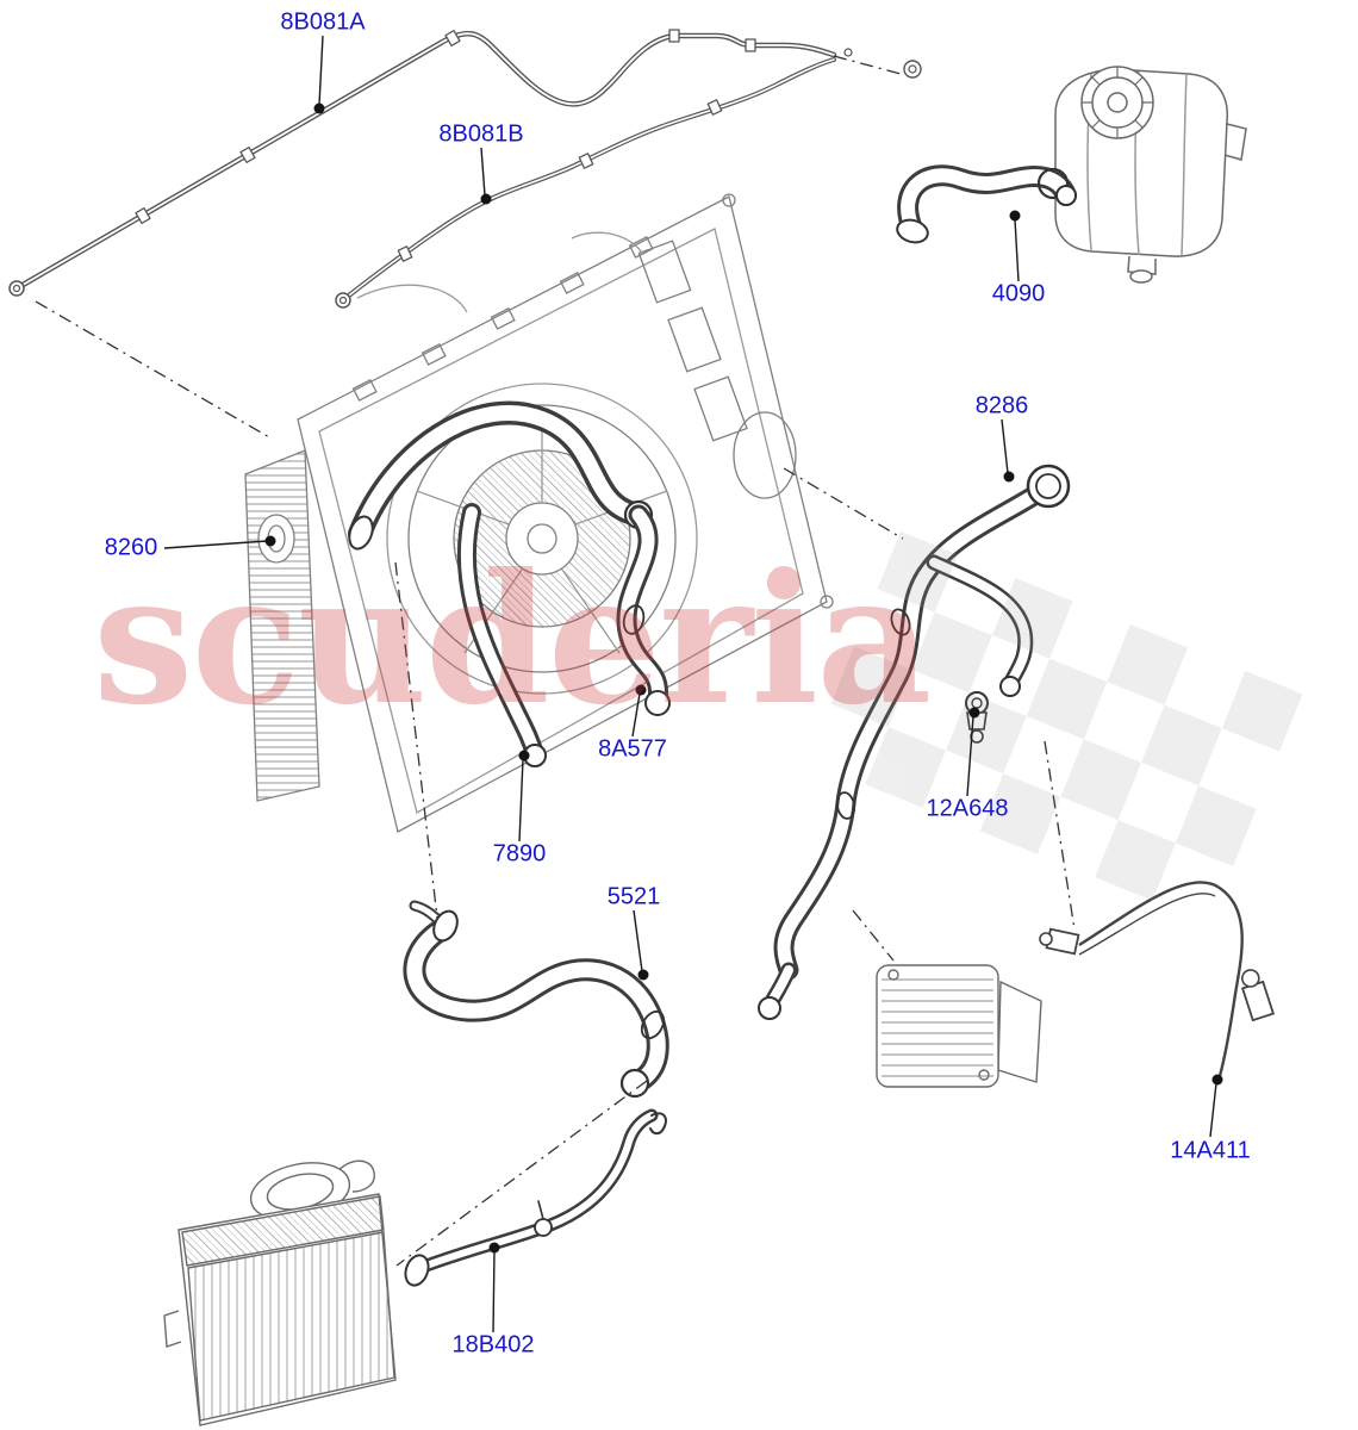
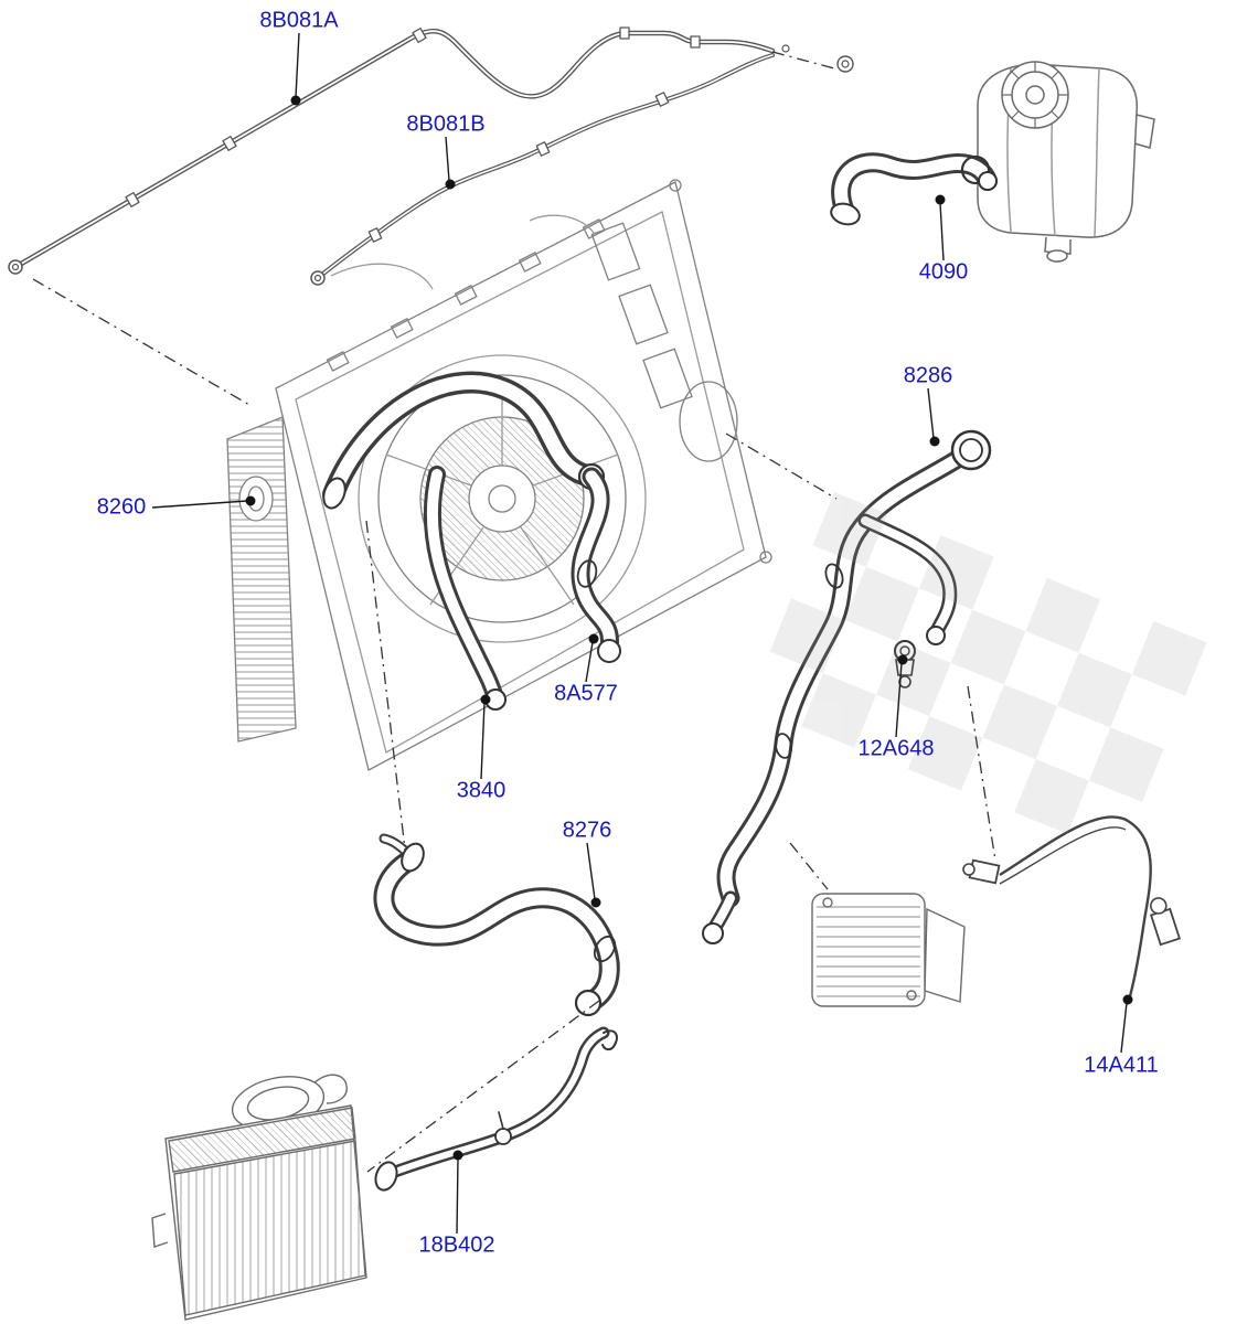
- scuderia
  8B081A
  8B081B
  4090
  8286
  8260
  8A577
- 7890
+ 3840
  12A648
- 5521
+ 8276
  14A411
  18B402
